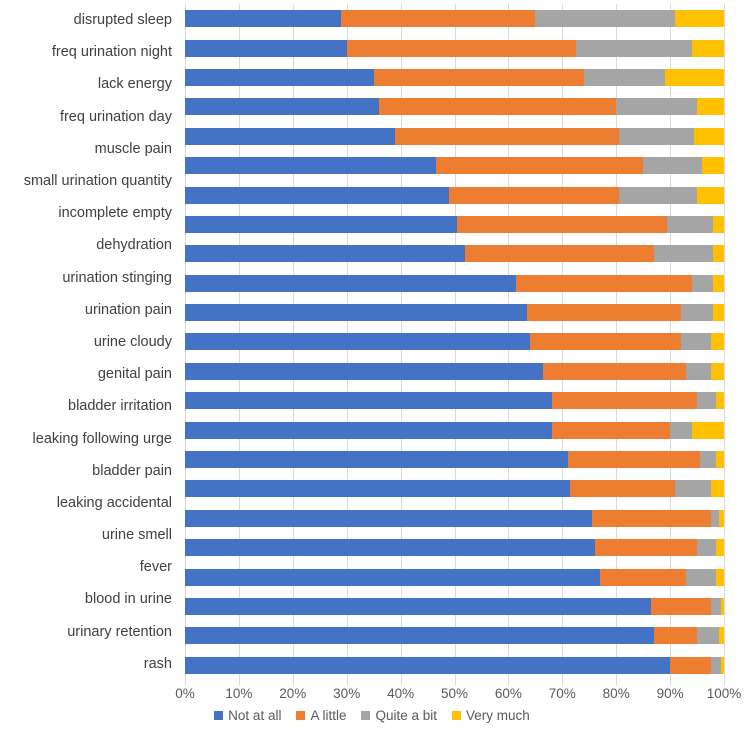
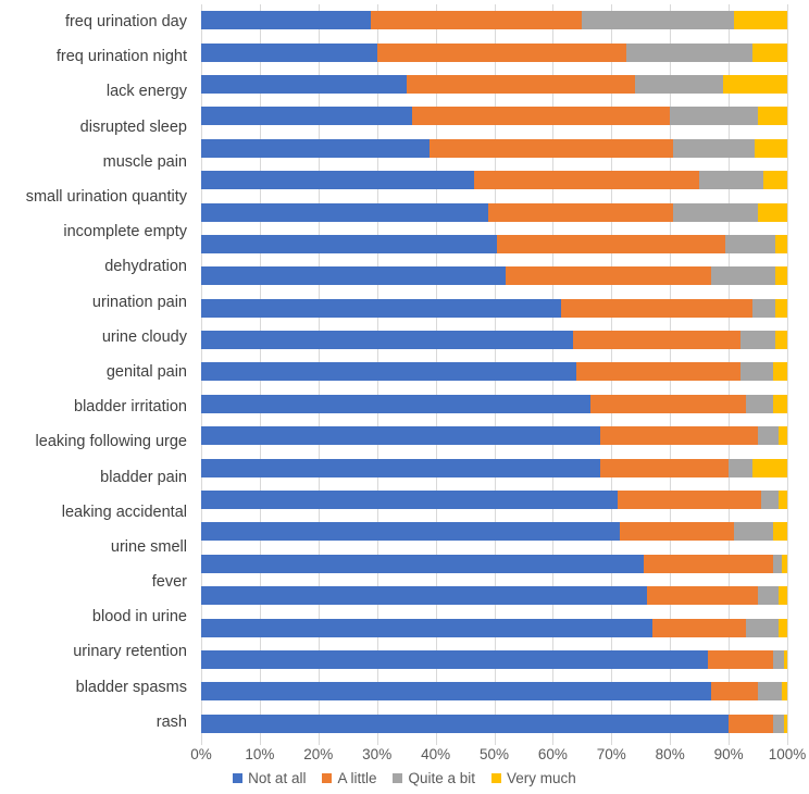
- disrupted sleep
+ freq urination day
  freq urination night
  lack energy
- freq urination day
+ disrupted sleep
  muscle pain
  small urination quantity
  incomplete empty
  dehydration
- urination stinging
  urination pain
  urine cloudy
  genital pain
  bladder irritation
  leaking following urge
  bladder pain
  leaking accidental
  urine smell
  fever
  blood in urine
  urinary retention
+ bladder spasms
  rash
  0%
  10%
  20%
  30%
  40%
  50%
  60%
  70%
  80%
  90%
  100%
  Not at all
  A little
  Quite a bit
  Very much
